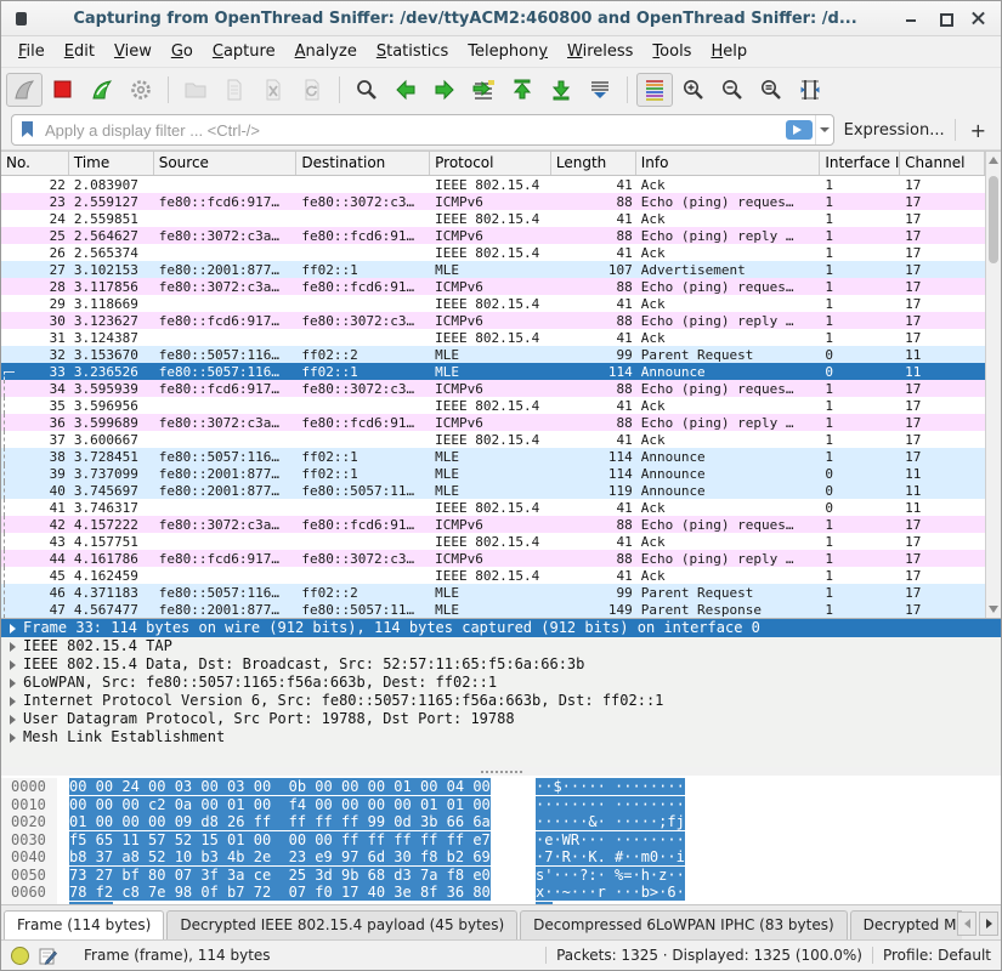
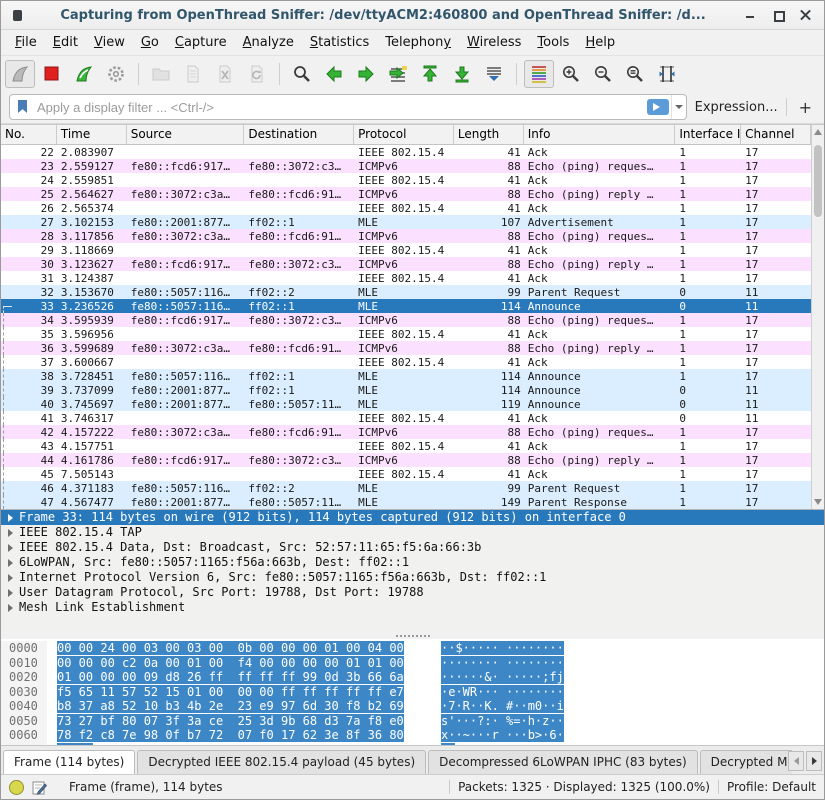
  Capturing from OpenThread Sniffer: /dev/ttyACM2:460800 and OpenThread Sniffer: /d...
  File
  Edit
  View
  Go
  Capture
  Analyze
  Statistics
  Telephony
  Wireless
  Tools
  Help
  Apply a display filter ... <Ctrl-/>
  Expression...
  +
  No.
  Time
  Source
  Destination
  Protocol
  Length
  Info
  Interface I
  Channel
  22
  2.083907
  IEEE 802.15.4
  41
  Ack
  1
  17
  23
  2.559127
  fe80::fcd6:917…
  fe80::3072:c3…
  ICMPv6
  88
  Echo (ping) reques…
  1
  17
  24
  2.559851
  IEEE 802.15.4
  41
  Ack
  1
  17
  25
  2.564627
  fe80::3072:c3a…
  fe80::fcd6:91…
  ICMPv6
  88
  Echo (ping) reply …
  1
  17
  26
  2.565374
  IEEE 802.15.4
  41
  Ack
  1
  17
  27
  3.102153
  fe80::2001:877…
  ff02::1
  MLE
  107
  Advertisement
  1
  17
  28
  3.117856
  fe80::3072:c3a…
  fe80::fcd6:91…
  ICMPv6
  88
  Echo (ping) reques…
  1
  17
  29
  3.118669
  IEEE 802.15.4
  41
  Ack
  1
  17
  30
  3.123627
  fe80::fcd6:917…
  fe80::3072:c3…
  ICMPv6
  88
  Echo (ping) reply …
  1
  17
  31
  3.124387
  IEEE 802.15.4
  41
  Ack
  1
  17
  32
  3.153670
  fe80::5057:116…
  ff02::2
  MLE
  99
  Parent Request
  0
  11
  33
  3.236526
  fe80::5057:116…
  ff02::1
  MLE
  114
  Announce
  0
  11
  34
  3.595939
  fe80::fcd6:917…
  fe80::3072:c3…
  ICMPv6
  88
  Echo (ping) reques…
  1
  17
  35
  3.596956
  IEEE 802.15.4
  41
  Ack
  1
  17
  36
  3.599689
  fe80::3072:c3a…
  fe80::fcd6:91…
  ICMPv6
  88
  Echo (ping) reply …
  1
  17
  37
  3.600667
  IEEE 802.15.4
  41
  Ack
  1
  17
  38
  3.728451
  fe80::5057:116…
  ff02::1
  MLE
  114
  Announce
  1
  17
  39
  3.737099
  fe80::2001:877…
  ff02::1
  MLE
  114
  Announce
  0
  11
  40
  3.745697
  fe80::2001:877…
  fe80::5057:11…
  MLE
  119
  Announce
  0
  11
  41
  3.746317
  IEEE 802.15.4
  41
  Ack
  0
  11
  42
  4.157222
  fe80::3072:c3a…
  fe80::fcd6:91…
  ICMPv6
  88
  Echo (ping) reques…
  1
  17
  43
  4.157751
  IEEE 802.15.4
  41
  Ack
  1
  17
  44
  4.161786
  fe80::fcd6:917…
  fe80::3072:c3…
  ICMPv6
  88
  Echo (ping) reply …
  1
  17
  45
- 4.162459
+ 7.505143
  IEEE 802.15.4
  41
  Ack
  1
  17
  46
  4.371183
  fe80::5057:116…
  ff02::2
  MLE
  99
  Parent Request
  1
  17
  47
  4.567477
  fe80::2001:877…
  fe80::5057:11…
  MLE
  149
  Parent Response
  1
  17
  Frame 33: 114 bytes on wire (912 bits), 114 bytes captured (912 bits) on interface 0
  IEEE 802.15.4 TAP
  IEEE 802.15.4 Data, Dst: Broadcast, Src: 52:57:11:65:f5:6a:66:3b
  6LoWPAN, Src: fe80::5057:1165:f56a:663b, Dest: ff02::1
  Internet Protocol Version 6, Src: fe80::5057:1165:f56a:663b, Dst: ff02::1
  User Datagram Protocol, Src Port: 19788, Dst Port: 19788
  Mesh Link Establishment
  0000
  00 00 24 00 03 00 03 00 0b 00 00 00 01 00 04 00
  ··$····· ········
  0010
  00 00 00 c2 0a 00 01 00 f4 00 00 00 00 01 01 00
  ········ ········
  0020
  01 00 00 00 09 d8 26 ff ff ff ff 99 0d 3b 66 6a
  ······&· ·····;fj
  0030
  f5 65 11 57 52 15 01 00 00 00 ff ff ff ff ff e7
  ·e·WR··· ········
  0040
  b8 37 a8 52 10 b3 4b 2e 23 e9 97 6d 30 f8 b2 69
  ·7·R··K. #··m0··i
  0050
  73 27 bf 80 07 3f 3a ce 25 3d 9b 68 d3 7a f8 e0
  s'···?:· %=·h·z··
  0060
- 78 f2 c8 7e 98 0f b7 72 07 f0 17 40 3e 8f 36 80
+ 78 f2 c8 7e 98 0f b7 72 07 f0 17 62 3e 8f 36 80
  x··~···r ···b>·6·
  Frame (114 bytes)
  Decrypted IEEE 802.15.4 payload (45 bytes)
  Decompressed 6LoWPAN IPHC (83 bytes)
  Decrypted M
  Frame (frame), 114 bytes
  Packets: 1325 · Displayed: 1325 (100.0%)
  Profile: Default
